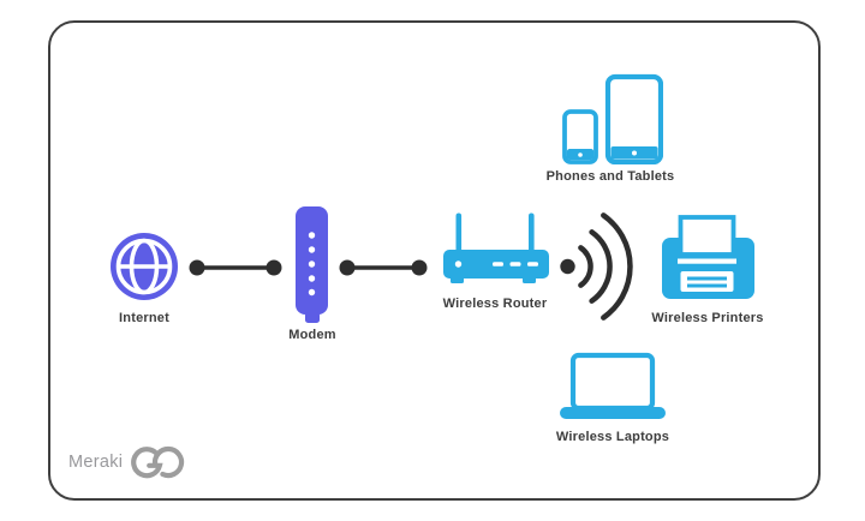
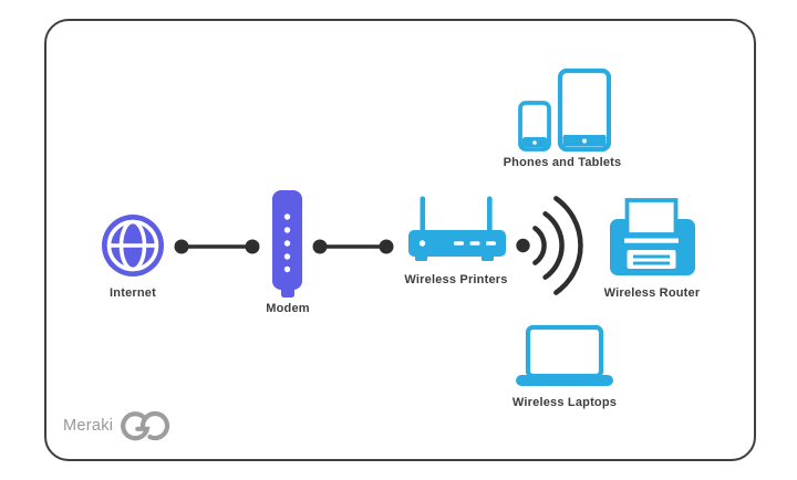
  Internet
  Modem
- Wireless Router
+ Wireless Printers
  Phones and Tablets
- Wireless Printers
+ Wireless Router
  Wireless Laptops
  Meraki
